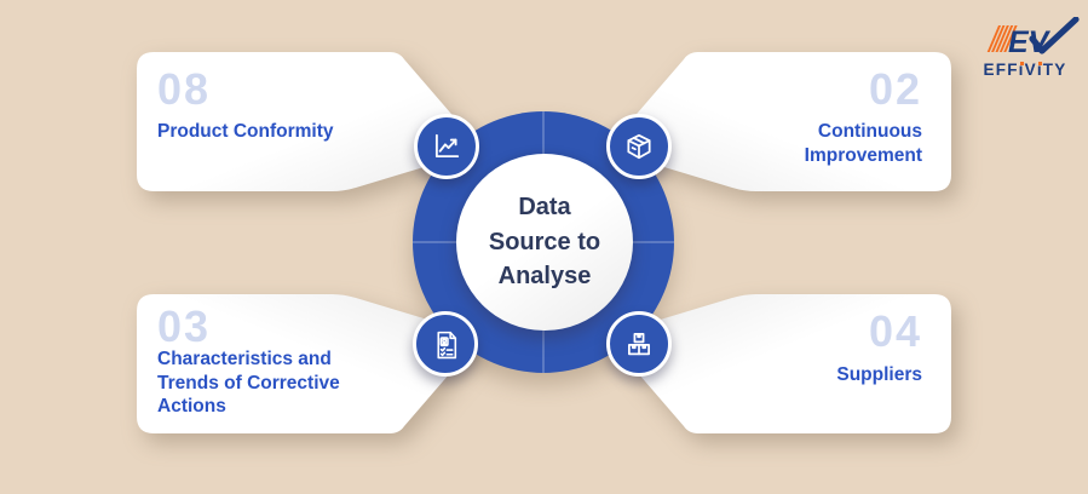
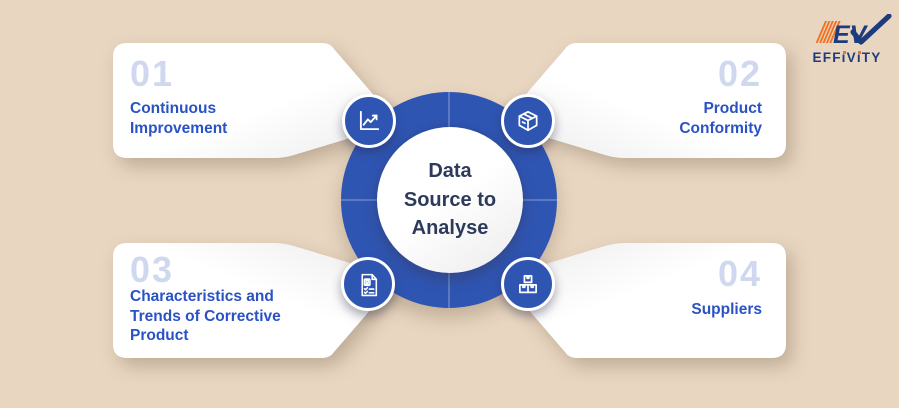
- 08
+ 01
- Product Conformity
+ Continuous Improvement
  02
- Continuous Improvement
+ Product Conformity
  03
- Characteristics and Trends of Corrective Actions
+ Characteristics and Trends of Corrective Product
  04
  Suppliers
  Data
  Source to
  Analyse
  EFFıVıTY
